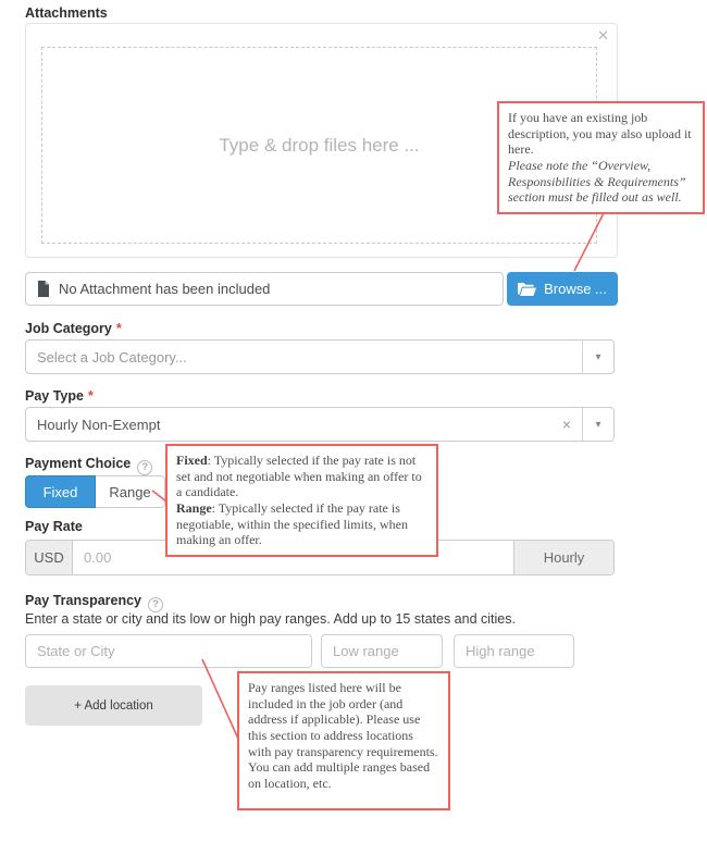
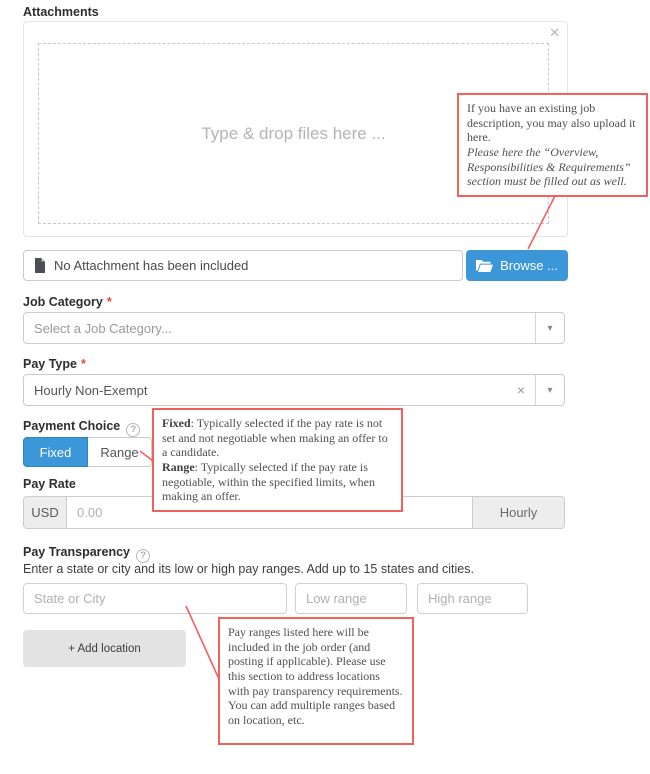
  Attachments
  ✕
  Type & drop files here ...
  No Attachment has been included
  Browse ...
  Job Category *
  Select a Job Category...
  ▾
  Pay Type *
  Hourly Non-Exempt
  ×
  ▾
  Payment Choice ?
  Fixed
  Range
  Pay Rate
  USD
  0.00
  Hourly
  Pay Transparency ?
  Enter a state or city and its low or high pay ranges. Add up to 15 states and cities.
  State or City
  Low range
  High range
  + Add location
  If you have an existing job description, you may also upload it here.
- Please note the “Overview, Responsibilities & Requirements” section must be filled out as well.
+ Please here the “Overview, Responsibilities & Requirements” section must be filled out as well.
  Fixed: Typically selected if the pay rate is not set and not negotiable when making an offer to a candidate.
  Range: Typically selected if the pay rate is negotiable, within the specified limits, when making an offer.
- Pay ranges listed here will be included in the job order (and address if applicable). Please use this section to address locations with pay transparency requirements. You can add multiple ranges based on location, etc.
+ Pay ranges listed here will be included in the job order (and posting if applicable). Please use this section to address locations with pay transparency requirements. You can add multiple ranges based on location, etc.
